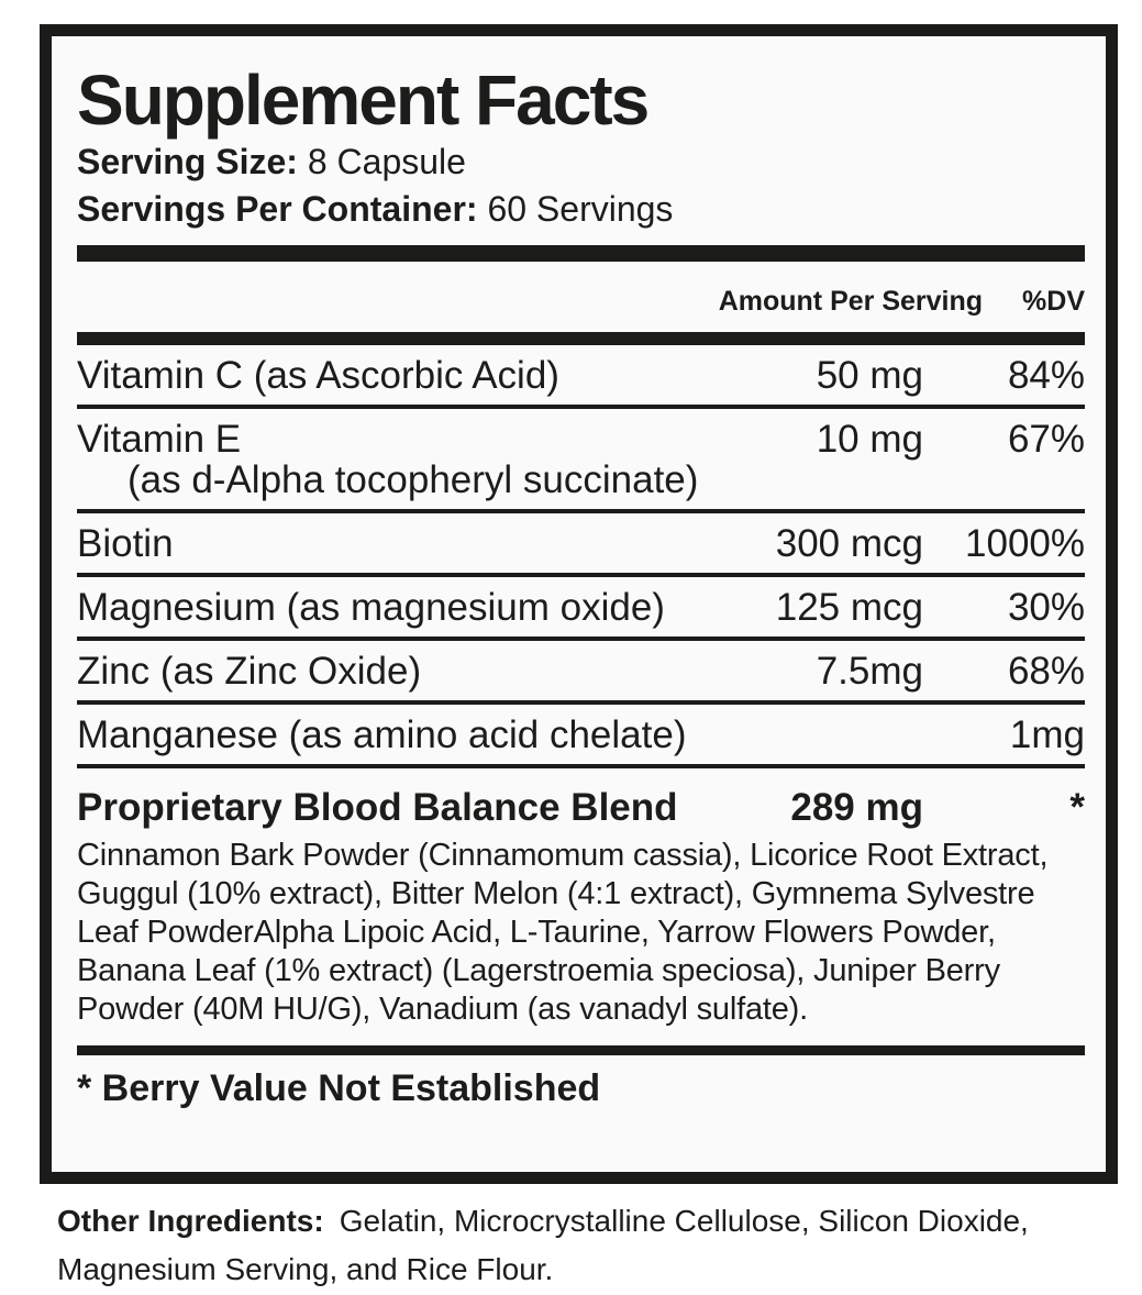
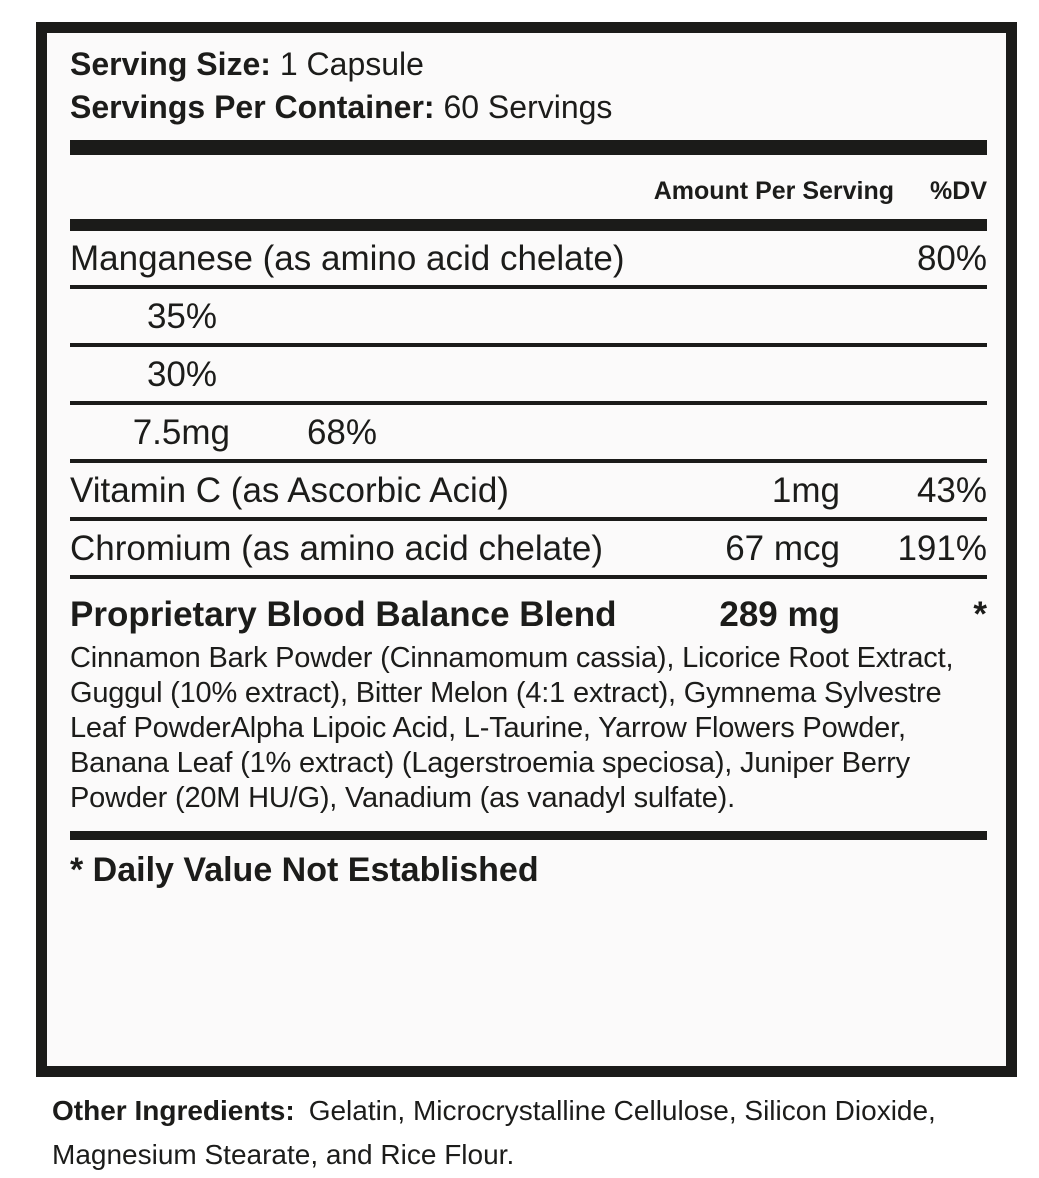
- Supplement Facts
- Serving Size: 8 Capsule
+ Serving Size: 1 Capsule
  Servings Per Container: 60 Servings
  Amount Per Serving
  %DV
- Vitamin C (as Ascorbic Acid)
+ Manganese (as amino acid chelate)
- 50 mg
- 84%
+ 80%
- Vitamin E
- (as d-Alpha tocopheryl succinate)
- 10 mg
- 67%
+ 35%
- Biotin
- 300 mcg
- 1000%
- Magnesium (as magnesium oxide)
- 125 mcg
  30%
- Zinc (as Zinc Oxide)
  7.5mg
  68%
- Manganese (as amino acid chelate)
+ Vitamin C (as Ascorbic Acid)
  1mg
+ 43%
+ Chromium (as amino acid chelate)
+ 67 mcg
+ 191%
  Proprietary Blood Balance Blend
  289 mg
  *
- Cinnamon Bark Powder (Cinnamomum cassia), Licorice Root Extract, Guggul (10% extract), Bitter Melon (4:1 extract), Gymnema Sylvestre Leaf PowderAlpha Lipoic Acid, L-Taurine, Yarrow Flowers Powder, Banana Leaf (1% extract) (Lagerstroemia speciosa), Juniper Berry Powder (40M HU/G), Vanadium (as vanadyl sulfate).
+ Cinnamon Bark Powder (Cinnamomum cassia), Licorice Root Extract, Guggul (10% extract), Bitter Melon (4:1 extract), Gymnema Sylvestre Leaf PowderAlpha Lipoic Acid, L-Taurine, Yarrow Flowers Powder, Banana Leaf (1% extract) (Lagerstroemia speciosa), Juniper Berry Powder (20M HU/G), Vanadium (as vanadyl sulfate).
- * Berry Value Not Established
+ * Daily Value Not Established
- Other Ingredients: Gelatin, Microcrystalline Cellulose, Silicon Dioxide, Magnesium Serving, and Rice Flour.
+ Other Ingredients: Gelatin, Microcrystalline Cellulose, Silicon Dioxide, Magnesium Stearate, and Rice Flour.
